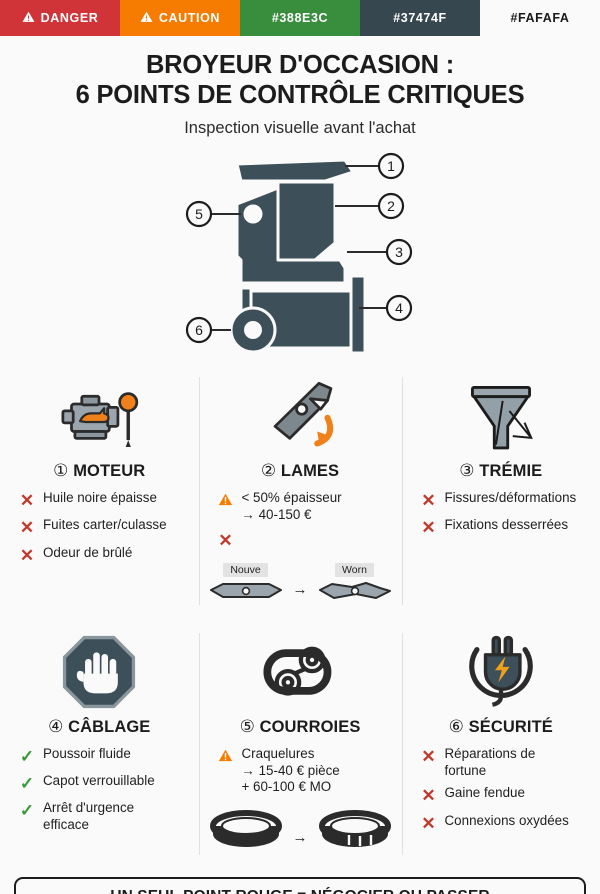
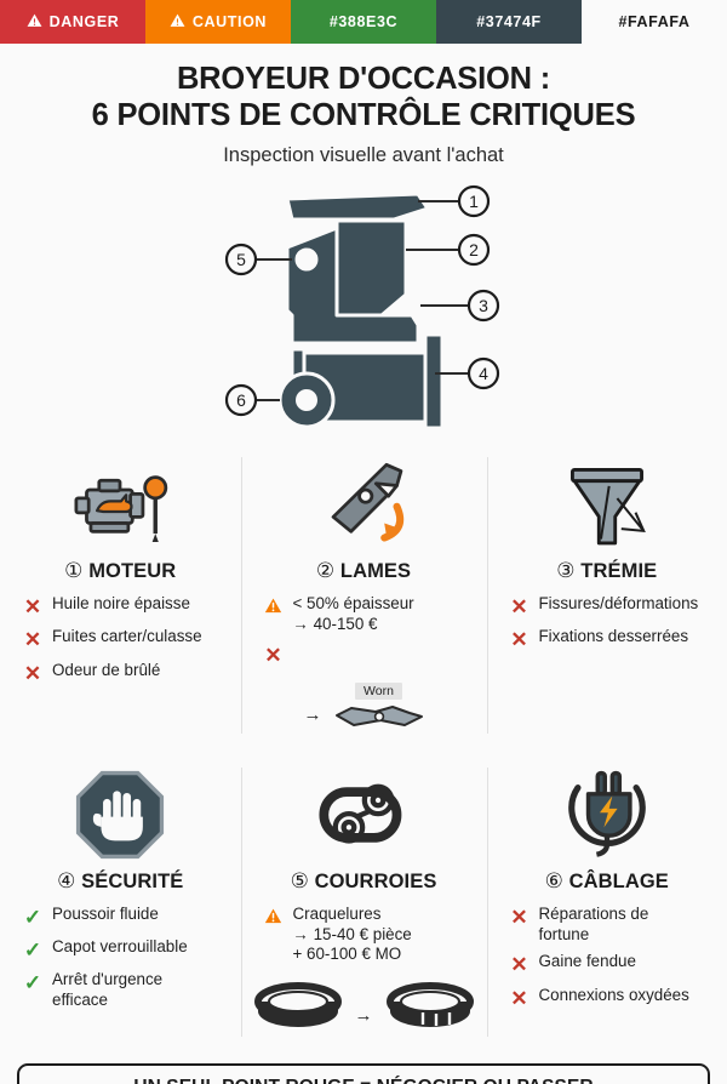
  DANGER
  CAUTION
  #388E3C
  #37474F
  #FAFAFA
  BROYEUR D'OCCASION :
  6 POINTS DE CONTRÔLE CRITIQUES
  Inspection visuelle avant l'achat
  1
  2
  3
  4
  5
  6
  ① MOTEUR
  ✕
  Huile noire épaisse
  ✕
  Fuites carter/culasse
  ✕
  Odeur de brûlé
  ② LAMES
  < 50% épaisseur
  → 40-150 €
  ✕
- Nouve
  →
  Worn
  ③ TRÉMIE
  ✕
  Fissures/déformations
  ✕
  Fixations desserrées
- ④ CÂBLAGE
+ ④ SÉCURITÉ
  ✓
  Poussoir fluide
  ✓
  Capot verrouillable
  ✓
  Arrêt d'urgence
  efficace
  ⑤ COURROIES
  Craquelures
  → 15-40 € pièce
  + 60-100 € MO
  →
- ⑥ SÉCURITÉ
+ ⑥ CÂBLAGE
  ✕
  Réparations de
  fortune
  ✕
  Gaine fendue
  ✕
  Connexions oxydées
